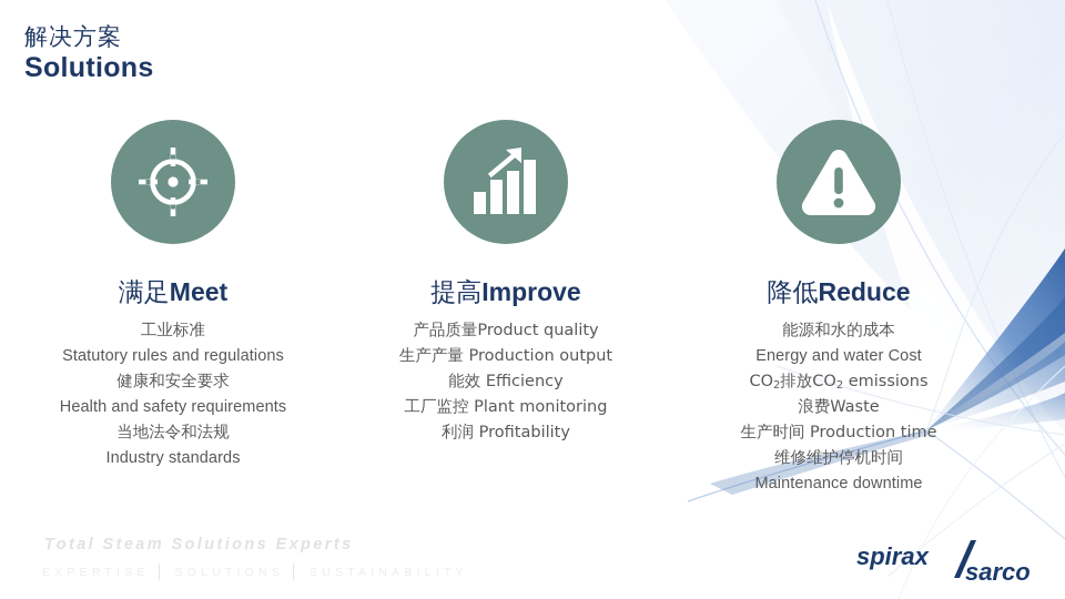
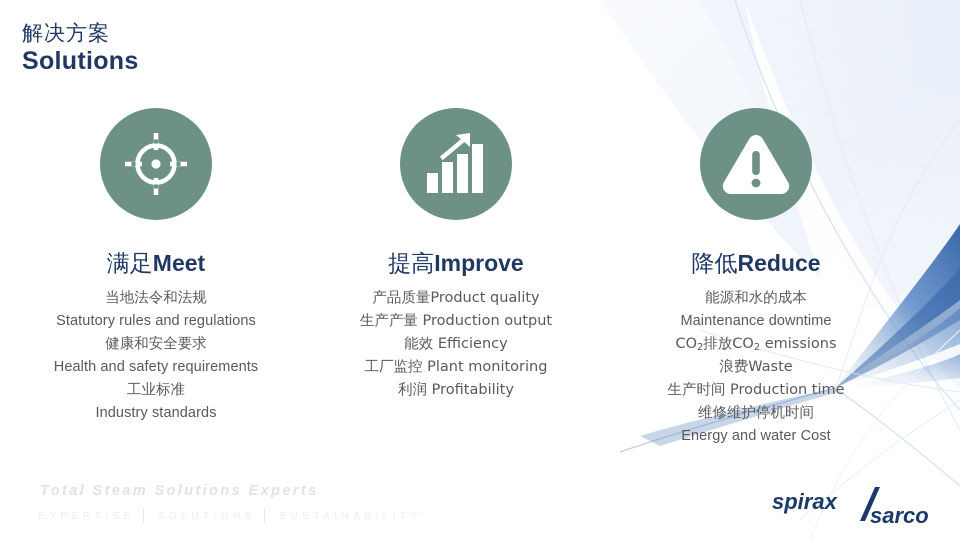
  解决方案
  Solutions
  满足Meet
- 工业标准
+ 当地法令和法规
  Statutory rules and regulations
  健康和安全要求
  Health and safety requirements
- 当地法令和法规
+ 工业标准
  Industry standards
  提高Improve
  产品质量Product quality
  生产产量 Production output
  能效 Efficiency
  工厂监控 Plant monitoring
  利润 Profitability
  降低Reduce
  能源和水的成本
- Energy and water Cost
+ Maintenance downtime
  CO2排放CO2 emissions
  浪费Waste
  生产时间 Production time
  维修维护停机时间
- Maintenance downtime
+ Energy and water Cost
  Total Steam Solutions Experts
  spirax
  sarco
